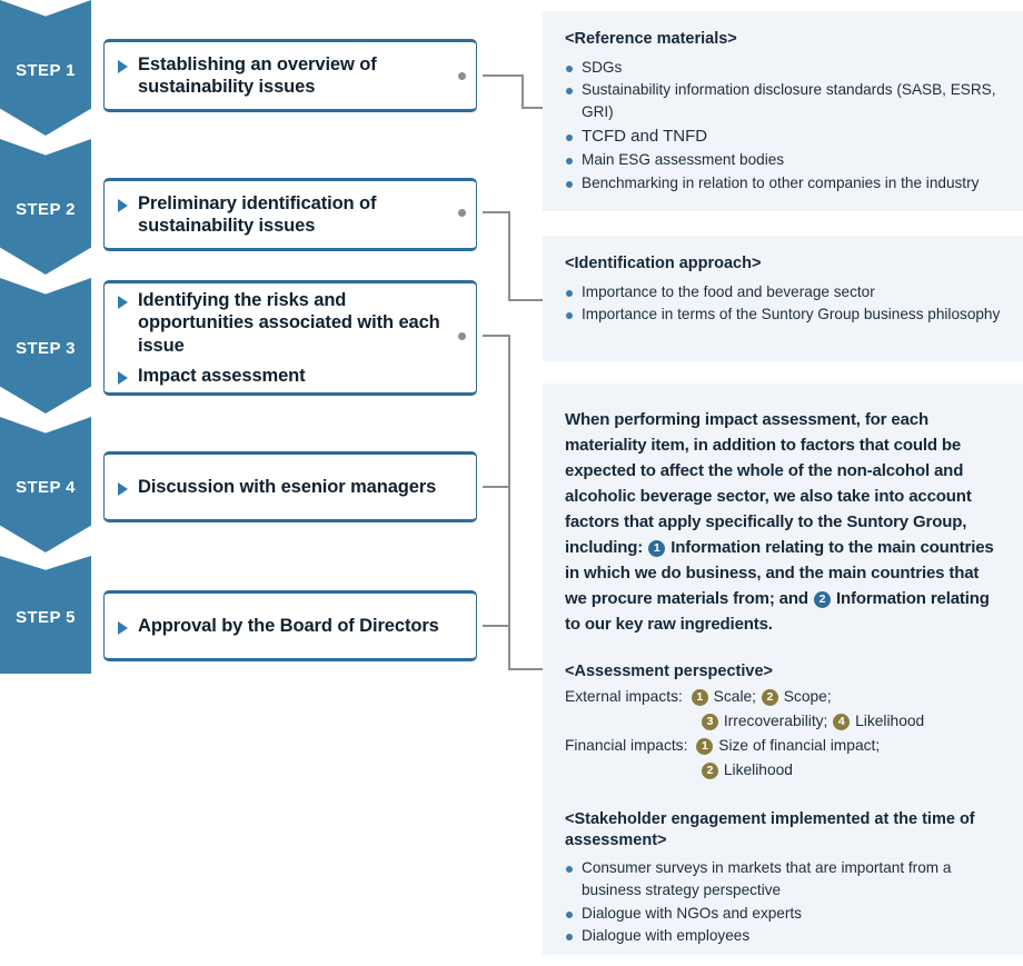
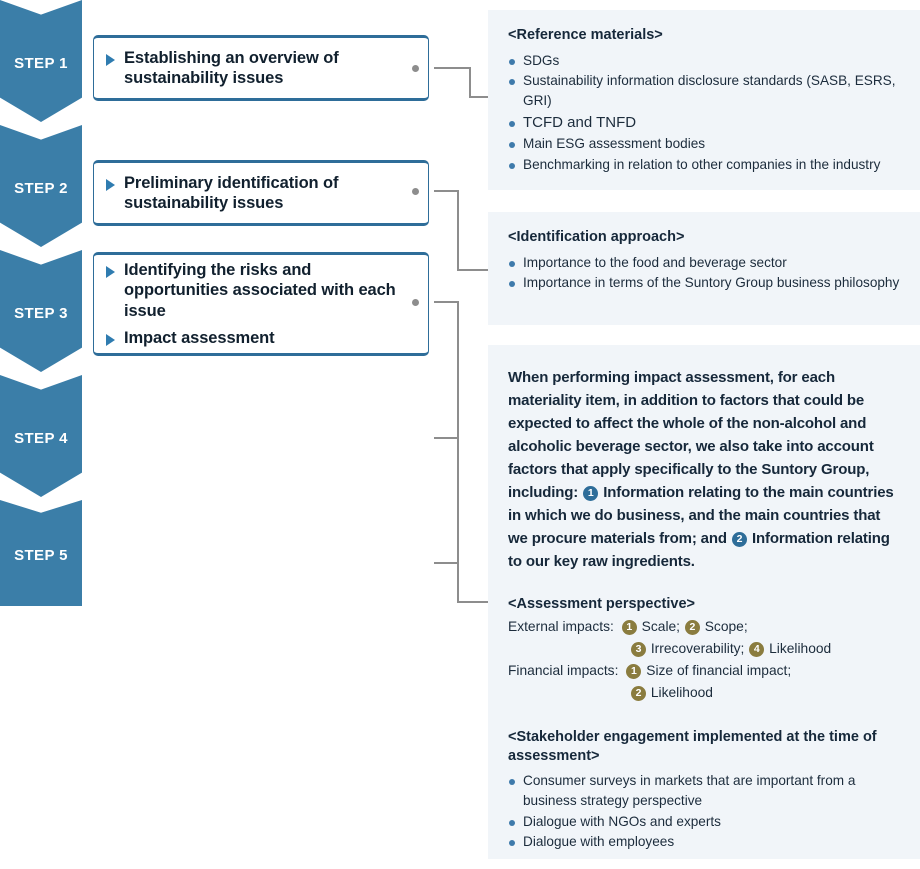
  STEP 1
  STEP 2
  STEP 3
  STEP 4
  STEP 5
  Establishing an overview of sustainability issues
  Preliminary identification of sustainability issues
  Identifying the risks and opportunities associated with each issue
  Impact assessment
- Discussion with esenior managers
- Approval by the Board of Directors
  <Reference materials>
  SDGs
  Sustainability information disclosure standards (SASB, ESRS, GRI)
  TCFD and TNFD
  Main ESG assessment bodies
  Benchmarking in relation to other companies in the industry
  <Identification approach>
  Importance to the food and beverage sector
  Importance in terms of the Suntory Group business philosophy
  When performing impact assessment, for each materiality item, in addition to factors that could be expected to affect the whole of the non-alcohol and alcoholic beverage sector, we also take into account factors that apply specifically to the Suntory Group, including: 1 Information relating to the main countries in which we do business, and the main countries that we procure materials from; and 2 Information relating to our key raw ingredients.
  <Assessment perspective>
  External impacts:
  1 Scale; 2 Scope;
  3 Irrecoverability; 4 Likelihood
  Financial impacts:
  1 Size of financial impact;
  2 Likelihood
  <Stakeholder engagement implemented at the time of assessment>
  Consumer surveys in markets that are important from a business strategy perspective
  Dialogue with NGOs and experts
  Dialogue with employees
